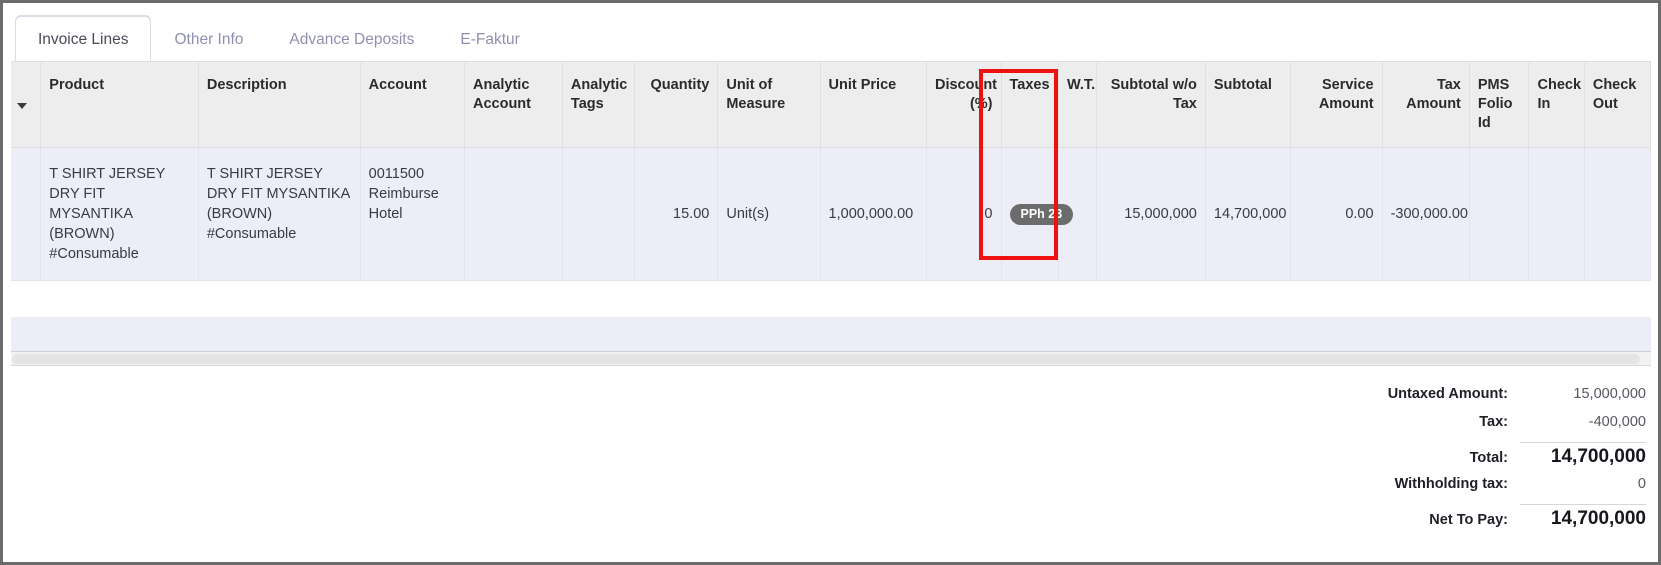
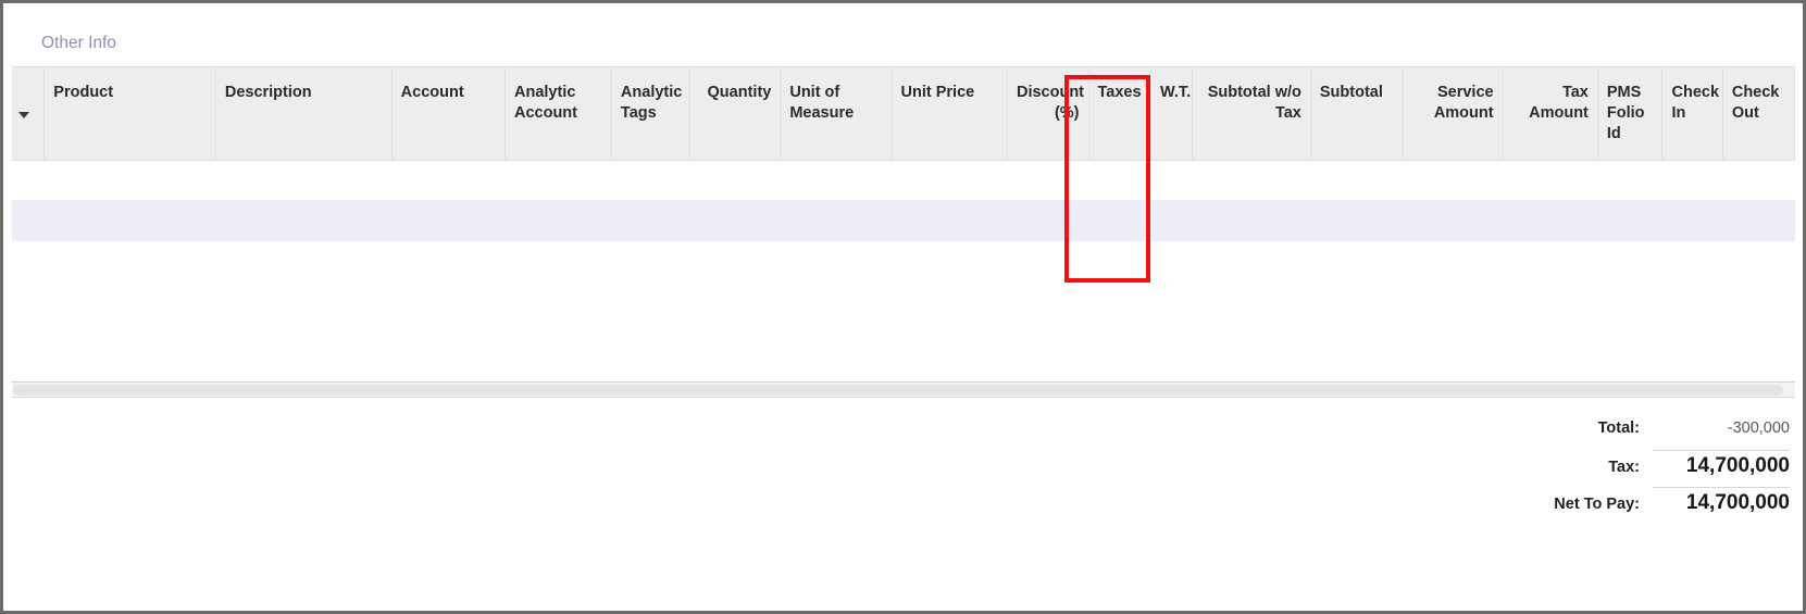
- Invoice Lines
  Other Info
- Advance Deposits
- E-Faktur
  	Product	Description	Account	Analytic Account	Analytic Tags	Quantity	Unit of Measure	Unit Price	Discount (%)	Taxes	W.T.	Subtotal w/o Tax	Subtotal	Service Amount	Tax Amount	PMS Folio Id	Check In	Check Out
- 	T SHIRT JERSEY DRY FIT MYSANTIKA (BROWN) #Consumable	T SHIRT JERSEY DRY FIT MYSANTIKA (BROWN) #Consumable	0011500 Reimburse Hotel			15.00	Unit(s)	1,000,000.00	0	PPh 23		15,000,000	14,700,000	0.00	-300,000.00
- Untaxed Amount:
- 15,000,000
- Tax:
+ Total:
- -400,000
+ -300,000
- Total:
+ Tax:
  14,700,000
- Withholding tax:
- 0
  Net To Pay:
  14,700,000
